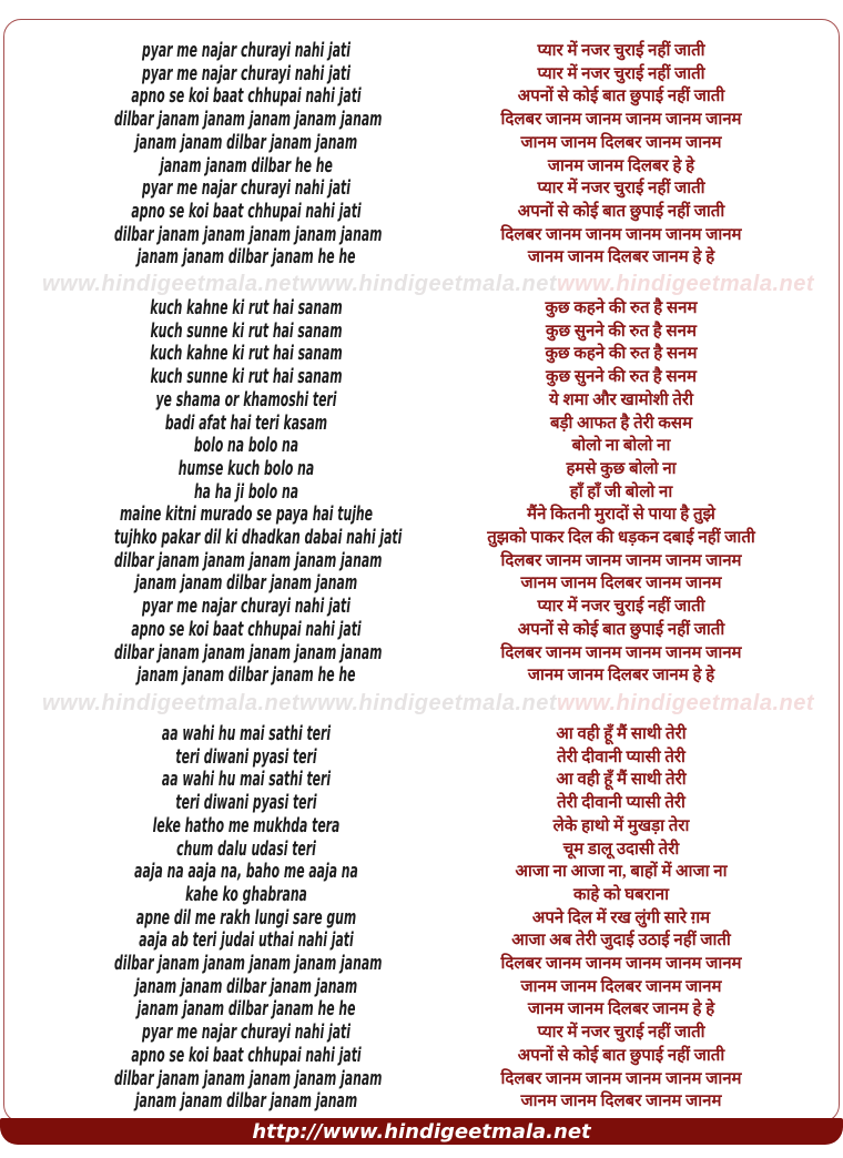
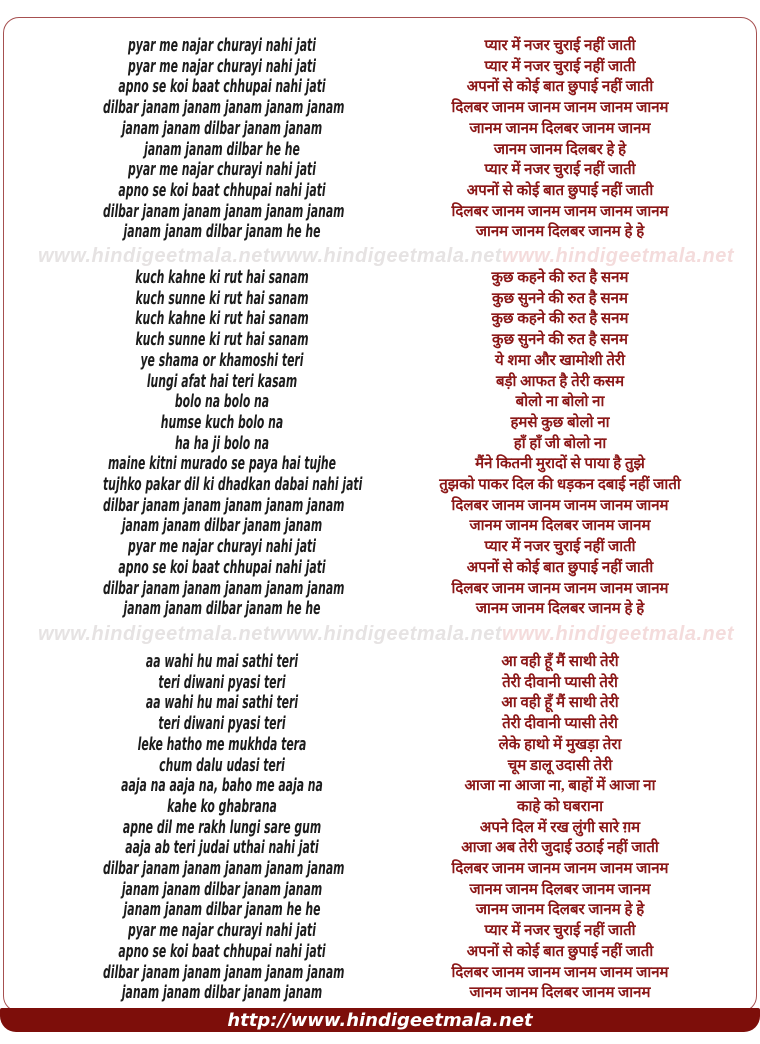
  www.hindigeetmala.net
  www.hindigeetmala.net
  www.hindigeetmala.net
  www.hindigeetmala.net
  www.hindigeetmala.net
  www.hindigeetmala.net
  pyar me najar churayi nahi jati
  pyar me najar churayi nahi jati
  apno se koi baat chhupai nahi jati
  dilbar janam janam janam janam janam
  janam janam dilbar janam janam
  janam janam dilbar he he
  pyar me najar churayi nahi jati
  apno se koi baat chhupai nahi jati
  dilbar janam janam janam janam janam
  janam janam dilbar janam he he
  प्यार में नजर चुराई नहीं जाती
  प्यार में नजर चुराई नहीं जाती
  अपनों से कोई बात छुपाई नहीं जाती
  दिलबर जानम जानम जानम जानम जानम
  जानम जानम दिलबर जानम जानम
  जानम जानम दिलबर हे हे
  प्यार में नजर चुराई नहीं जाती
  अपनों से कोई बात छुपाई नहीं जाती
  दिलबर जानम जानम जानम जानम जानम
  जानम जानम दिलबर जानम हे हे
  kuch kahne ki rut hai sanam
  kuch sunne ki rut hai sanam
  kuch kahne ki rut hai sanam
  kuch sunne ki rut hai sanam
  ye shama or khamoshi teri
- badi afat hai teri kasam
+ lungi afat hai teri kasam
  bolo na bolo na
  humse kuch bolo na
  ha ha ji bolo na
  maine kitni murado se paya hai tujhe
  tujhko pakar dil ki dhadkan dabai nahi jati
  dilbar janam janam janam janam janam
  janam janam dilbar janam janam
  pyar me najar churayi nahi jati
  apno se koi baat chhupai nahi jati
  dilbar janam janam janam janam janam
  janam janam dilbar janam he he
  कुछ कहने की रुत है सनम
  कुछ सुनने की रुत है सनम
  कुछ कहने की रुत है सनम
  कुछ सुनने की रुत है सनम
  ये शमा और खामोशी तेरी
  बड़ी आफत है तेरी कसम
  बोलो ना बोलो ना
  हमसे कुछ बोलो ना
  हाँ हाँ जी बोलो ना
  मैंने कितनी मुरादों से पाया है तुझे
  तुझको पाकर दिल की धड़कन दबाई नहीं जाती
  दिलबर जानम जानम जानम जानम जानम
  जानम जानम दिलबर जानम जानम
  प्यार में नजर चुराई नहीं जाती
  अपनों से कोई बात छुपाई नहीं जाती
  दिलबर जानम जानम जानम जानम जानम
  जानम जानम दिलबर जानम हे हे
  aa wahi hu mai sathi teri
  teri diwani pyasi teri
  aa wahi hu mai sathi teri
  teri diwani pyasi teri
  leke hatho me mukhda tera
  chum dalu udasi teri
  aaja na aaja na, baho me aaja na
  kahe ko ghabrana
  apne dil me rakh lungi sare gum
  aaja ab teri judai uthai nahi jati
  dilbar janam janam janam janam janam
  janam janam dilbar janam janam
  janam janam dilbar janam he he
  pyar me najar churayi nahi jati
  apno se koi baat chhupai nahi jati
  dilbar janam janam janam janam janam
  janam janam dilbar janam janam
  आ वही हूँ मैं साथी तेरी
  तेरी दीवानी प्यासी तेरी
  आ वही हूँ मैं साथी तेरी
  तेरी दीवानी प्यासी तेरी
  लेके हाथो में मुखड़ा तेरा
  चूम डालू उदासी तेरी
  आजा ना आजा ना, बाहों में आजा ना
  काहे को घबराना
  अपने दिल में रख लुंगी सारे ग़म
  आजा अब तेरी जुदाई उठाई नहीं जाती
  दिलबर जानम जानम जानम जानम जानम
  जानम जानम दिलबर जानम जानम
  जानम जानम दिलबर जानम हे हे
  प्यार में नजर चुराई नहीं जाती
  अपनों से कोई बात छुपाई नहीं जाती
  दिलबर जानम जानम जानम जानम जानम
  जानम जानम दिलबर जानम जानम
  http://www.hindigeetmala.net
